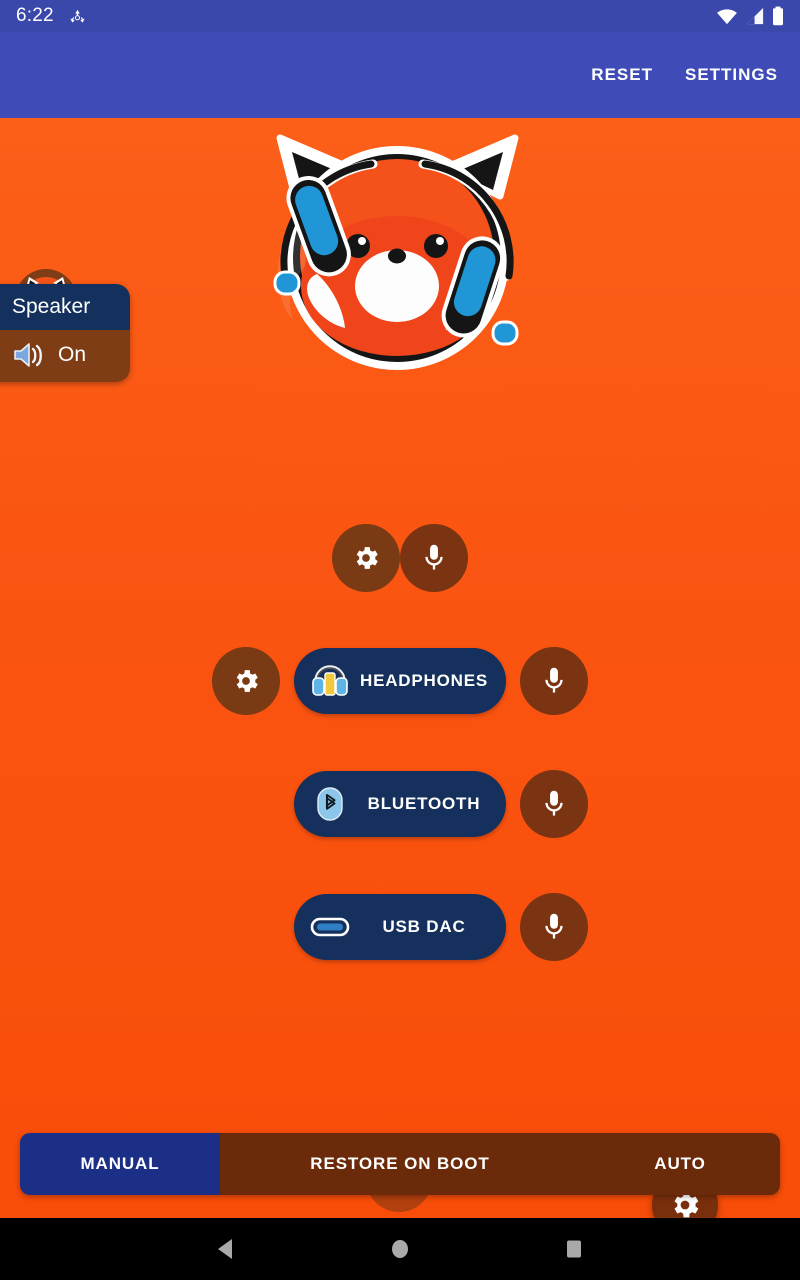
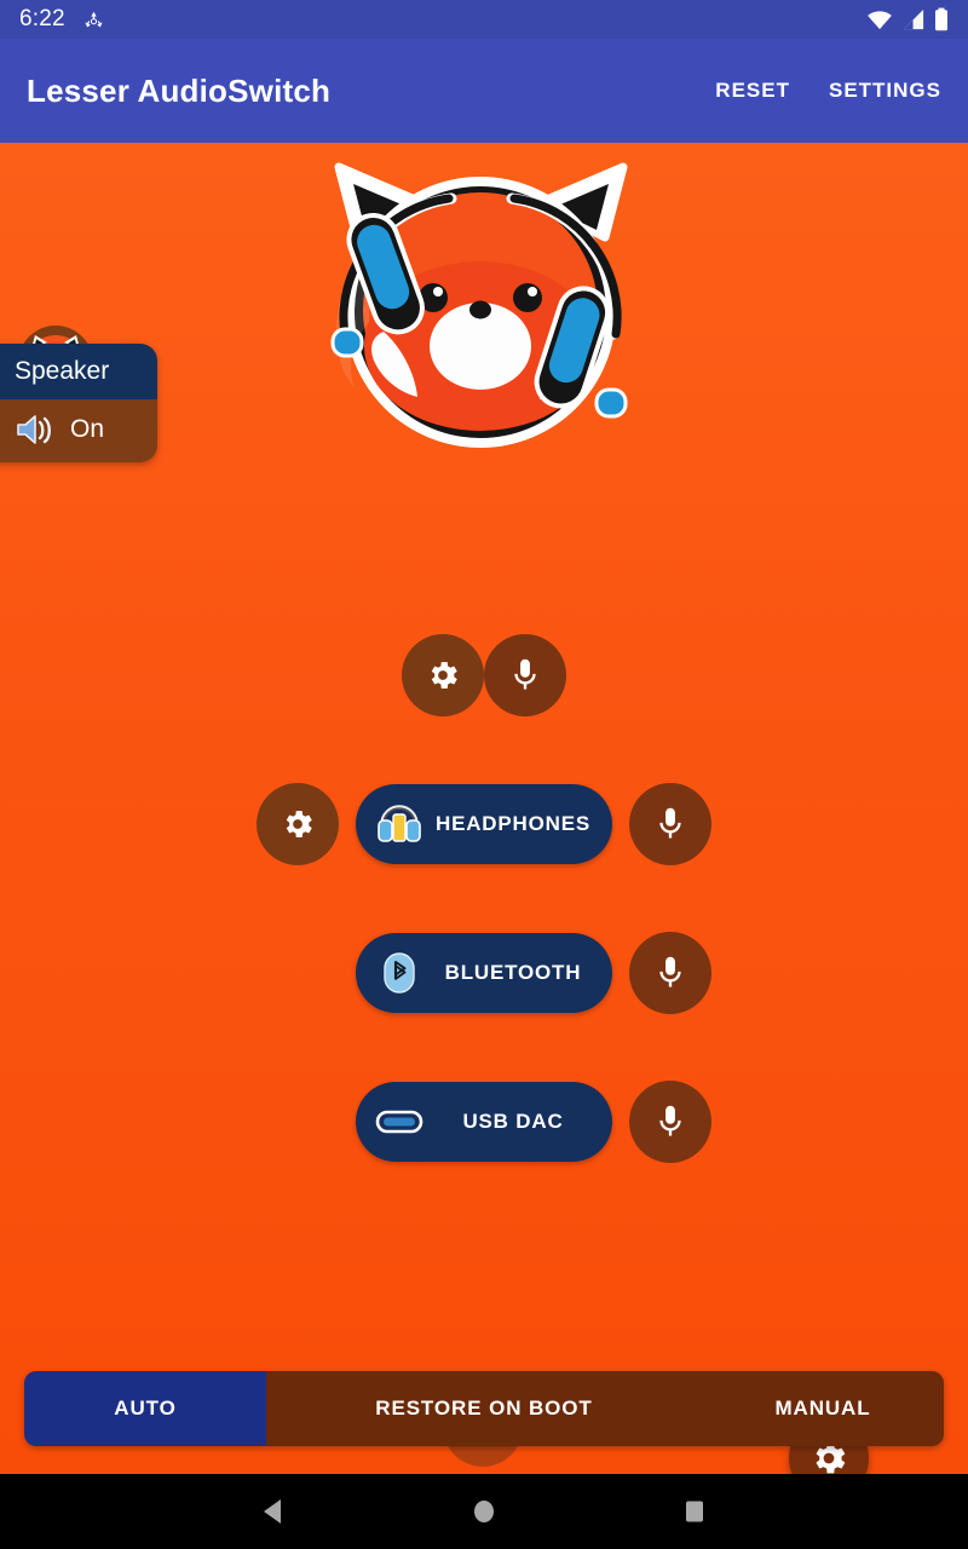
  6:22
+ Lesser AudioSwitch
  RESET
  SETTINGS
  Speaker
  On
  HEADPHONES
  BLUETOOTH
  USB DAC
- MANUAL
+ AUTO
  RESTORE ON BOOT
- AUTO
+ MANUAL
